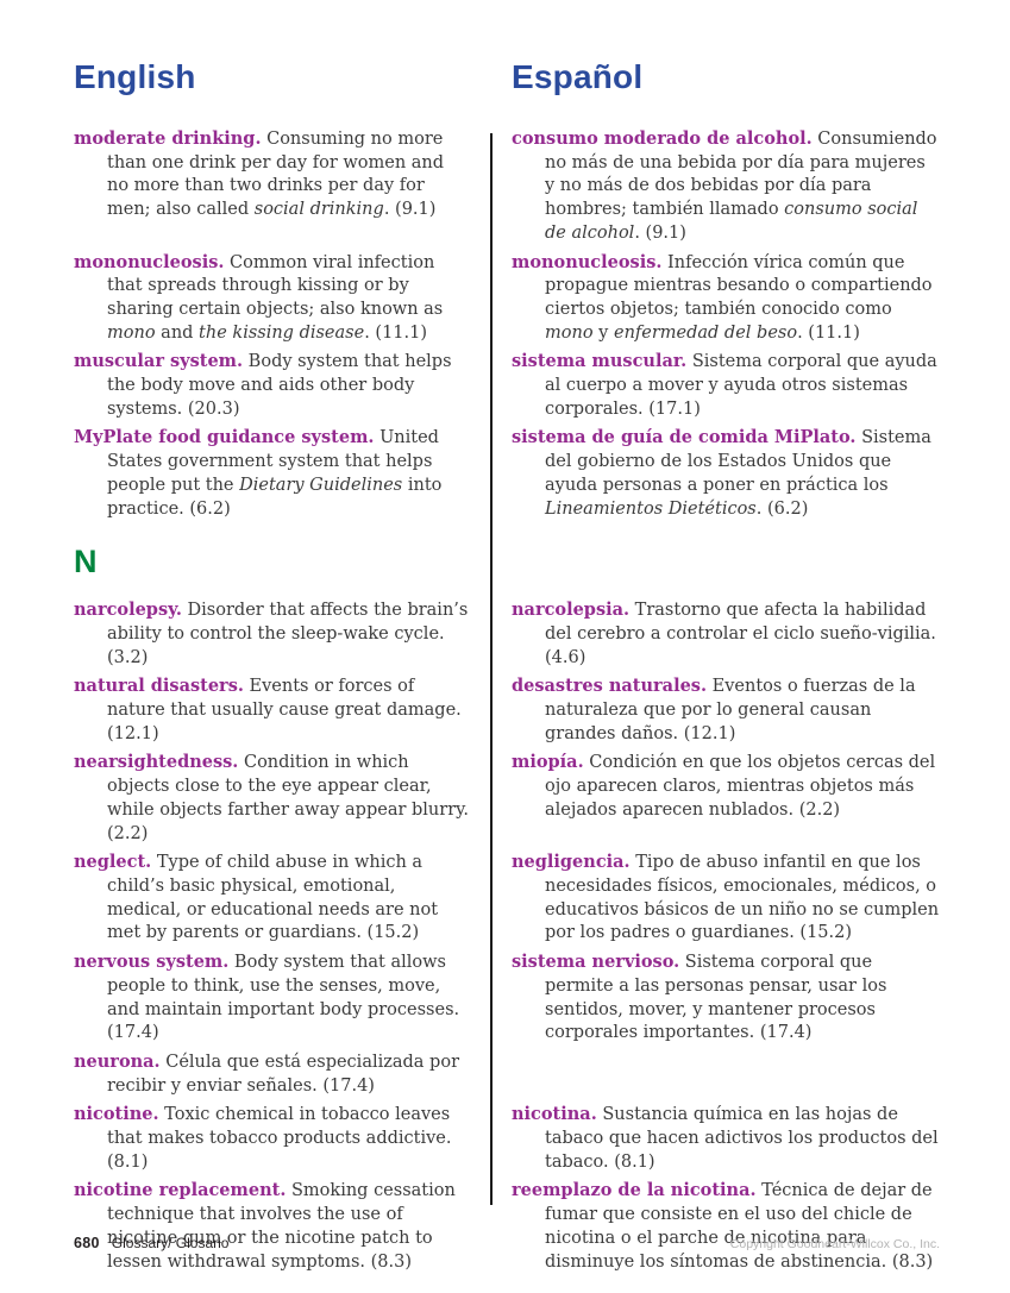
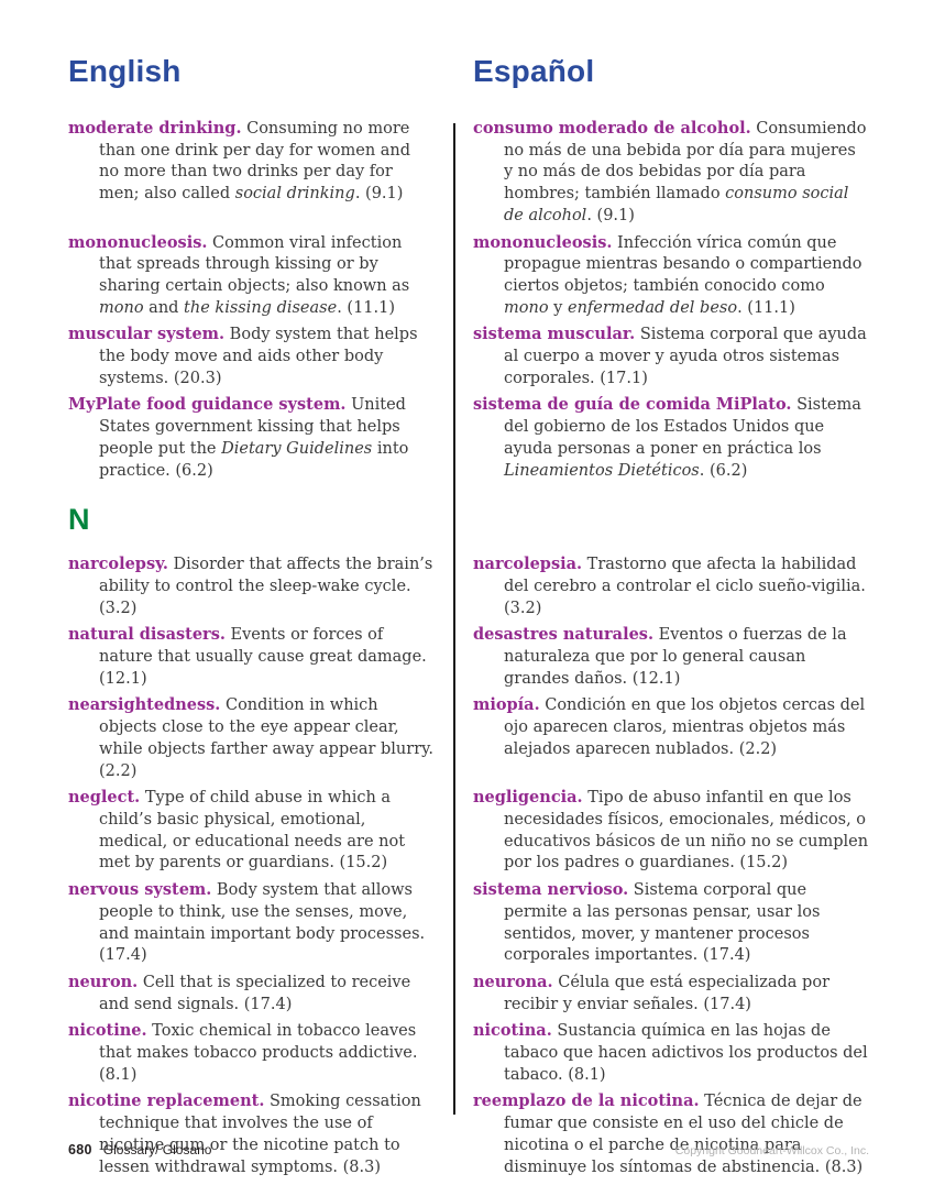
  English
  Español
  moderate drinking. Consuming no more than one drink per day for women and no more than two drinks per day for men; also called social drinking. (9.1)
  consumo moderado de alcohol. Consumiendo no más de una bebida por día para mujeres y no más de dos bebidas por día para hombres; también llamado consumo social de alcohol. (9.1)
  mononucleosis. Common viral infection that spreads through kissing or by sharing certain objects; also known as mono and the kissing disease. (11.1)
  mononucleosis. Infección vírica común que propague mientras besando o compartiendo ciertos objetos; también conocido como mono y enfermedad del beso. (11.1)
  muscular system. Body system that helps the body move and aids other body systems. (20.3)
  sistema muscular. Sistema corporal que ayuda al cuerpo a mover y ayuda otros sistemas corporales. (17.1)
- MyPlate food guidance system. United States government system that helps people put the Dietary Guidelines into practice. (6.2)
+ MyPlate food guidance system. United States government kissing that helps people put the Dietary Guidelines into practice. (6.2)
  sistema de guía de comida MiPlato. Sistema del gobierno de los Estados Unidos que ayuda personas a poner en práctica los Lineamientos Dietéticos. (6.2)
  N
  narcolepsy. Disorder that affects the brain’s ability to control the sleep-wake cycle. (3.2)
- narcolepsia. Trastorno que afecta la habilidad del cerebro a controlar el ciclo sueño-vigilia. (4.6)
+ narcolepsia. Trastorno que afecta la habilidad del cerebro a controlar el ciclo sueño-vigilia. (3.2)
  natural disasters. Events or forces of nature that usually cause great damage. (12.1)
  desastres naturales. Eventos o fuerzas de la naturaleza que por lo general causan grandes daños. (12.1)
  nearsightedness. Condition in which objects close to the eye appear clear, while objects farther away appear blurry. (2.2)
  miopía. Condición en que los objetos cercas del ojo aparecen claros, mientras objetos más alejados aparecen nublados. (2.2)
  neglect. Type of child abuse in which a child’s basic physical, emotional, medical, or educational needs are not met by parents or guardians. (15.2)
  negligencia. Tipo de abuso infantil en que los necesidades físicos, emocionales, médicos, o educativos básicos de un niño no se cumplen por los padres o guardianes. (15.2)
  nervous system. Body system that allows people to think, use the senses, move, and maintain important body processes. (17.4)
  sistema nervioso. Sistema corporal que permite a las personas pensar, usar los sentidos, mover, y mantener procesos corporales importantes. (17.4)
+ neuron. Cell that is specialized to receive and send signals. (17.4)
  neurona. Célula que está especializada por recibir y enviar señales. (17.4)
  nicotine. Toxic chemical in tobacco leaves that makes tobacco products addictive. (8.1)
  nicotina. Sustancia química en las hojas de tabaco que hacen adictivos los productos del tabaco. (8.1)
  nicotine replacement. Smoking cessation technique that involves the use of nicotine gum or the nicotine patch to lessen withdrawal symptoms. (8.3)
  reemplazo de la nicotina. Técnica de dejar de fumar que consiste en el uso del chicle de nicotina o el parche de nicotina para disminuye los síntomas de abstinencia. (8.3)
  680
  Glossary/ Glosario
  Copyright Goodheart-Willcox Co., Inc.
